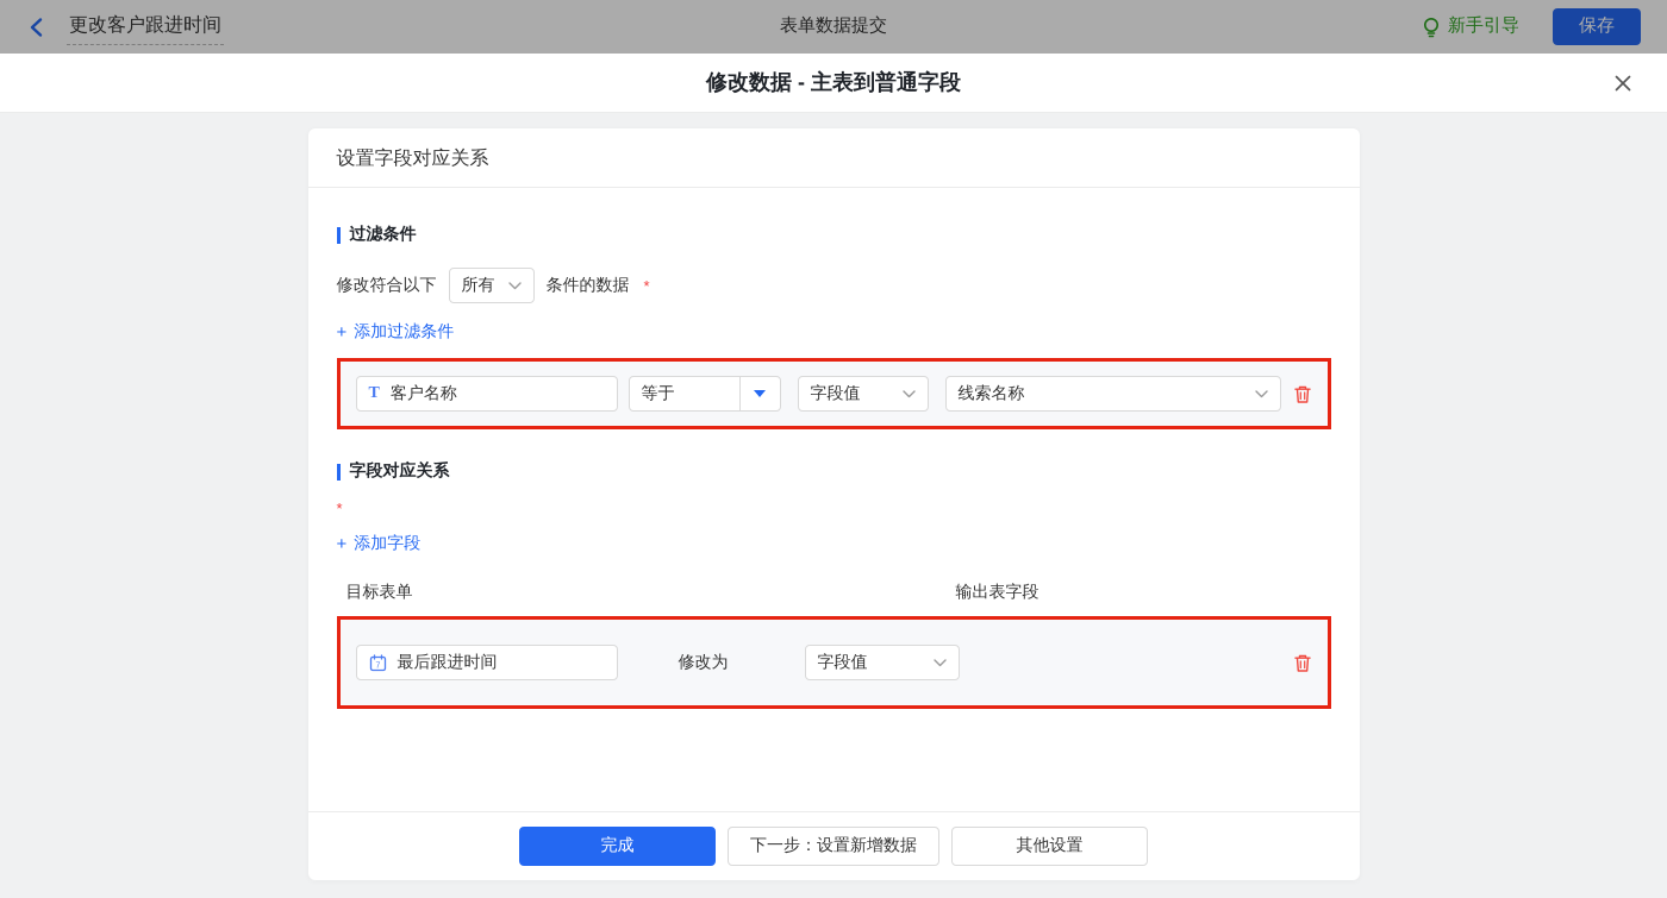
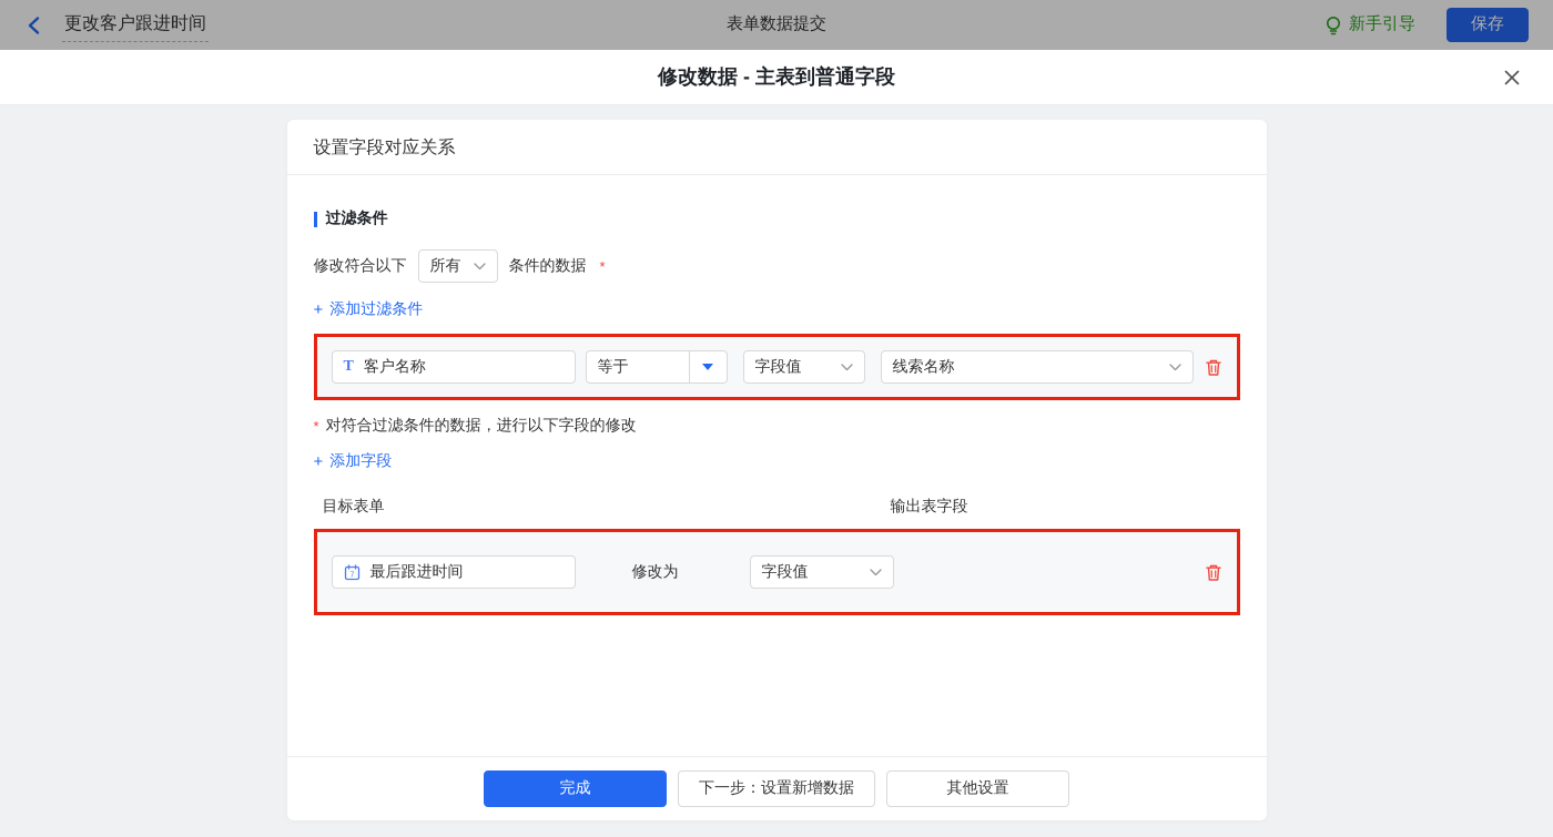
  更改客户跟进时间
  表单数据提交
  新手引导
  保存
  修改数据 - 主表到普通字段
  设置字段对应关系
  过滤条件
  修改符合以下
  所有
  条件的数据
  *
  +
  添加过滤条件
  T
  客户名称
  等于
  字段值
  线索名称
- 字段对应关系
  *
+ 对符合过滤条件的数据，进行以下字段的修改
  +
  添加字段
  目标表单
  输出表字段
  最后跟进时间
  修改为
  字段值
  完成
  下一步：设置新增数据
  其他设置
